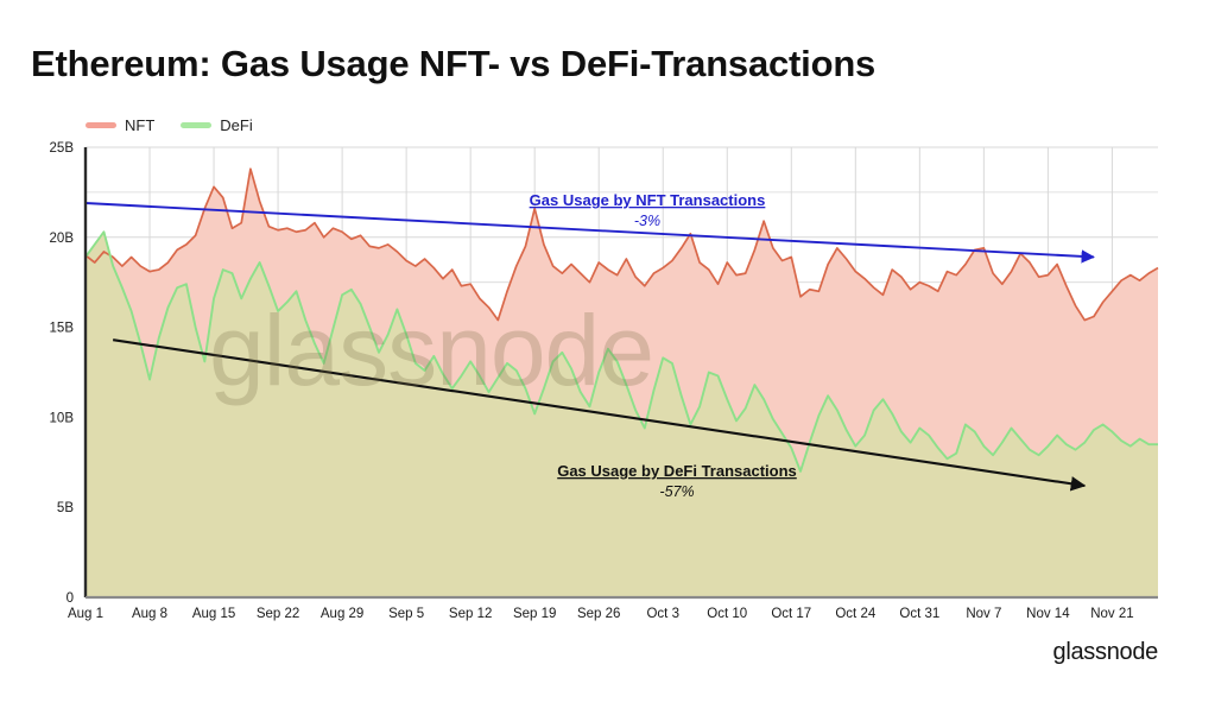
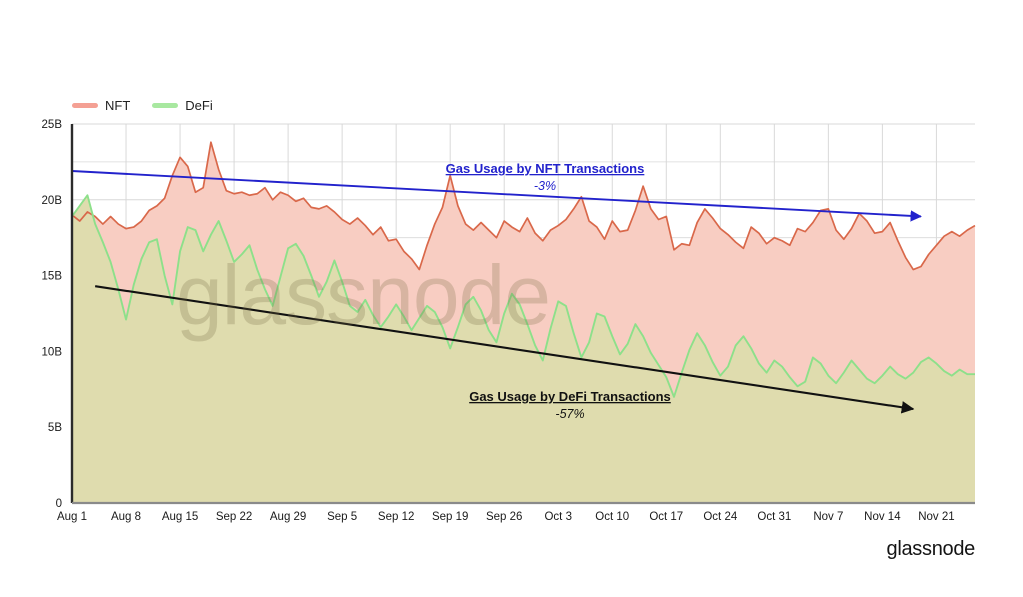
- Ethereum: Gas Usage NFT- vs DeFi-Transactions
  NFT
  DeFi
  0
  5B
  10B
  15B
  20B
  25B
  Aug 1
  Aug 8
  Aug 15
  Sep 22
  Aug 29
  Sep 5
  Sep 12
  Sep 19
  Sep 26
  Oct 3
  Oct 10
  Oct 17
  Oct 24
  Oct 31
  Nov 7
  Nov 14
  Nov 21
  Gas Usage by NFT Transactions
  -3%
  Gas Usage by DeFi Transactions
  -57%
  glassnode
  glassnode
